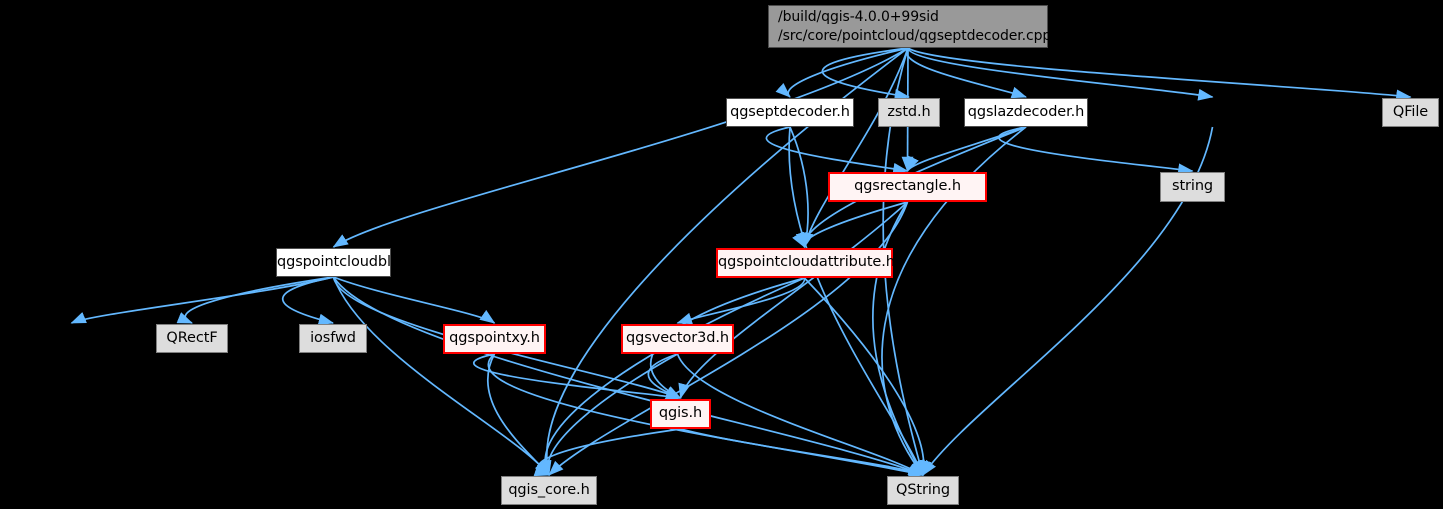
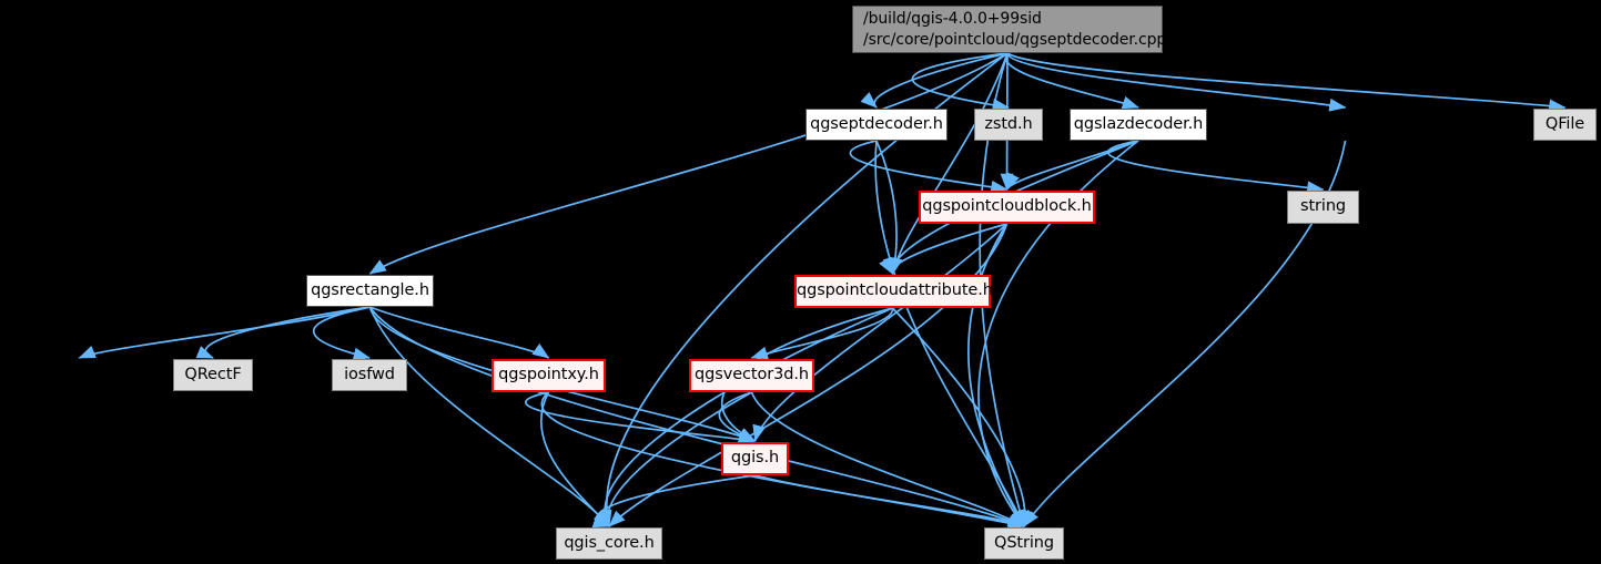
  /build/qgis-4.0.0+99sid
  /src/core/pointcloud/qgseptdecoder.cpp
  qgseptdecoder.h
  zstd.h
  qgslazdecoder.h
  QFile
- qgsrectangle.h
+ qgspointcloudblock.h
  string
  qgspointcloudattribute.h
- qgspointcloudblock.h
+ qgsrectangle.h
  QRectF
  iosfwd
  qgspointxy.h
  qgsvector3d.h
  qgis.h
  qgis_core.h
  QString
